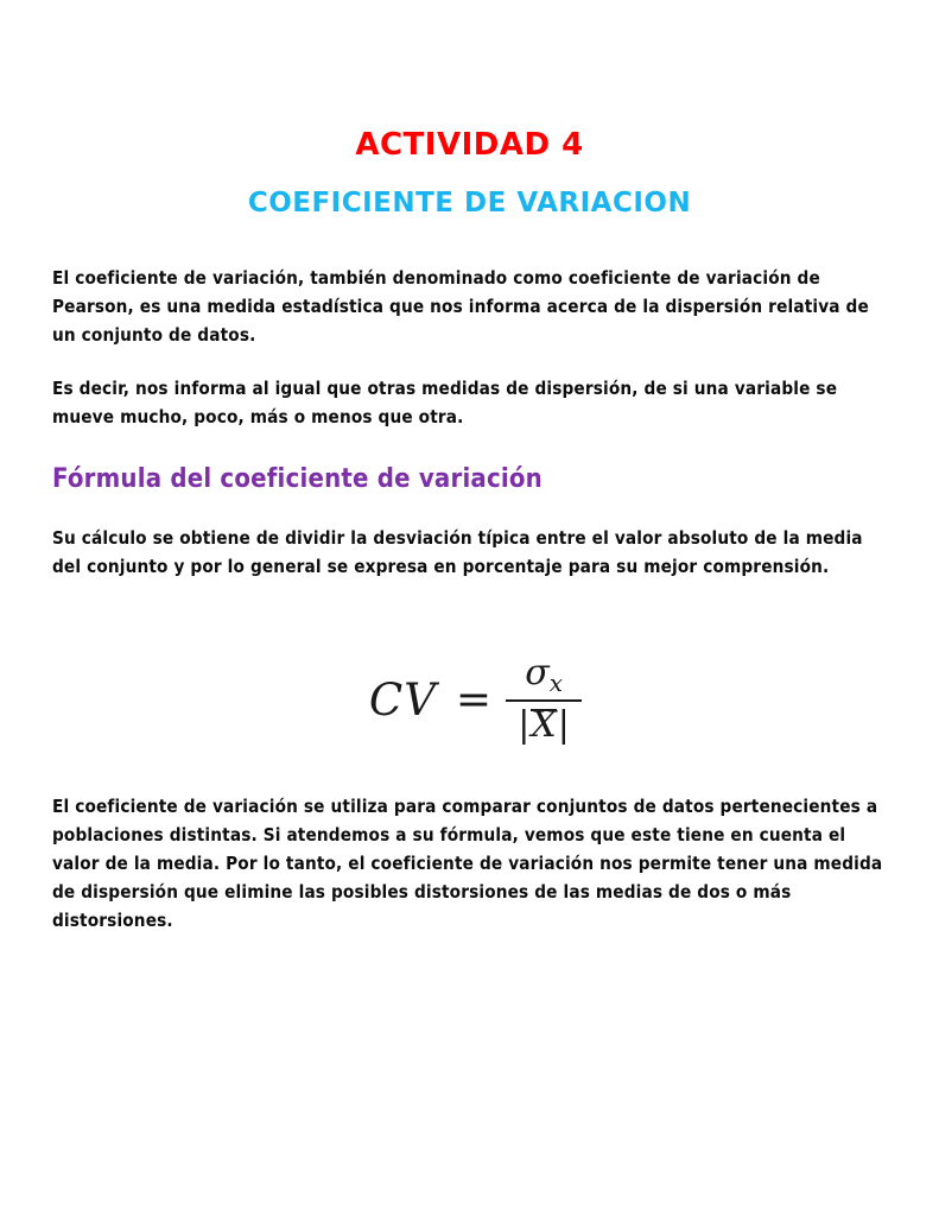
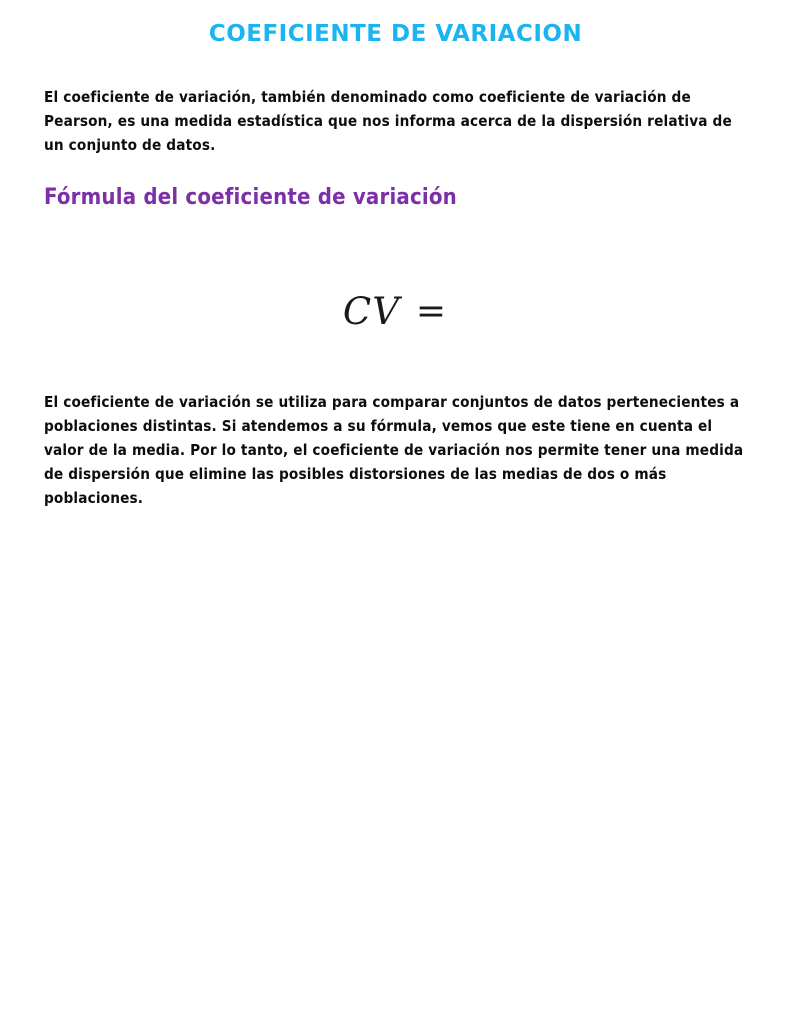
- ACTIVIDAD 4
  COEFICIENTE DE VARIACION
  El coeficiente de variación, también denominado como coeficiente de variación de Pearson, es una medida estadística que nos informa acerca de la dispersión relativa de un conjunto de datos.
- Es decir, nos informa al igual que otras medidas de dispersión, de si una variable se mueve mucho, poco, más o menos que otra.
  Fórmula del coeficiente de variación
- Su cálculo se obtiene de dividir la desviación típica entre el valor absoluto de la media del conjunto y por lo general se expresa en porcentaje para su mejor comprensión.
  CV
  =
- σx
- |X|
- El coeficiente de variación se utiliza para comparar conjuntos de datos pertenecientes a poblaciones distintas. Si atendemos a su fórmula, vemos que este tiene en cuenta el valor de la media. Por lo tanto, el coeficiente de variación nos permite tener una medida de dispersión que elimine las posibles distorsiones de las medias de dos o más distorsiones.
+ El coeficiente de variación se utiliza para comparar conjuntos de datos pertenecientes a poblaciones distintas. Si atendemos a su fórmula, vemos que este tiene en cuenta el valor de la media. Por lo tanto, el coeficiente de variación nos permite tener una medida de dispersión que elimine las posibles distorsiones de las medias de dos o más poblaciones.
